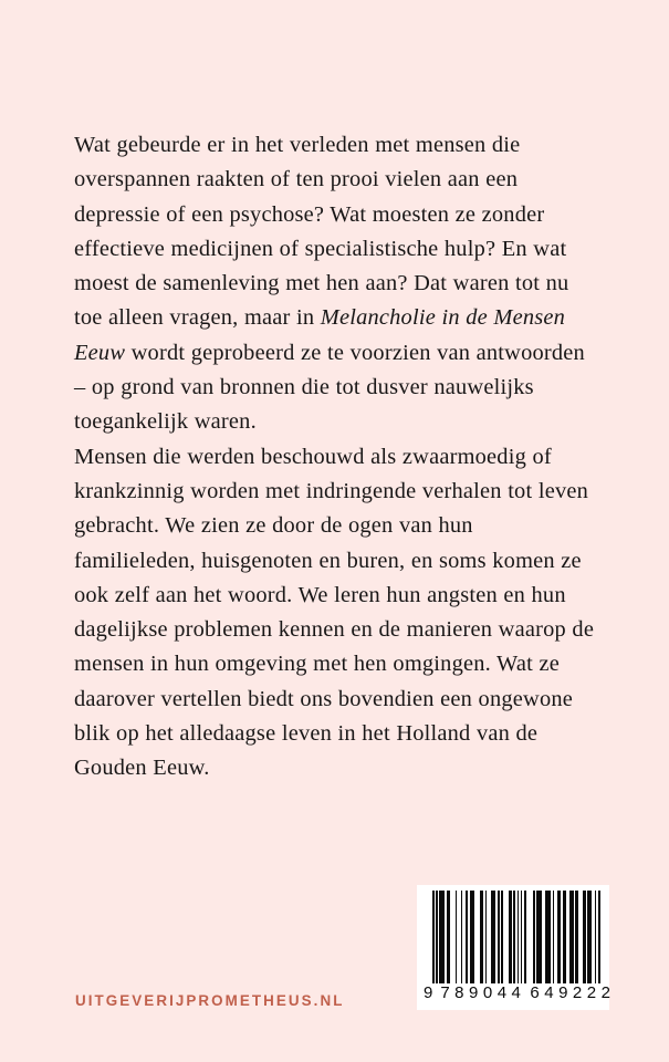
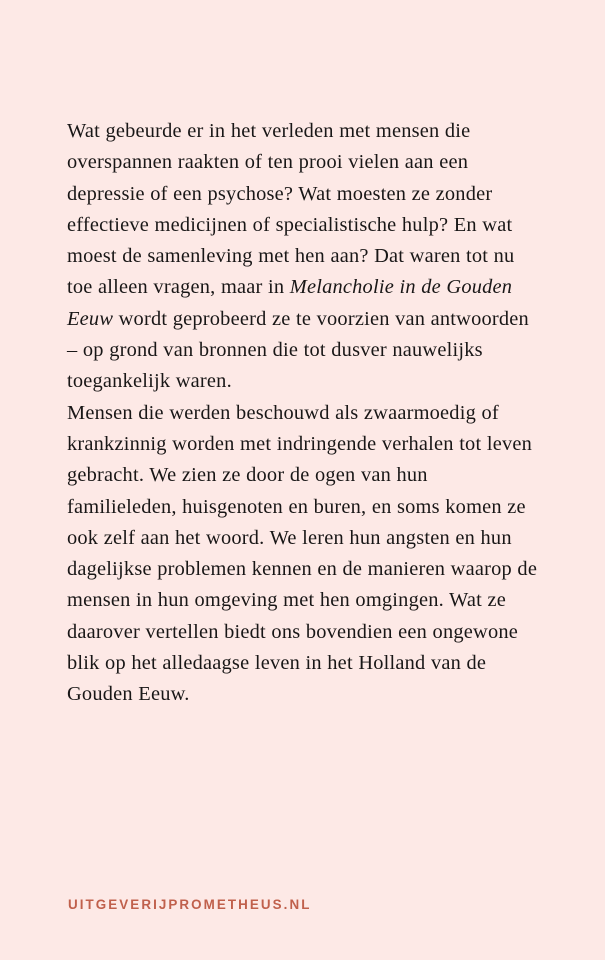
- Wat gebeurde er in het verleden met mensen die overspannen raakten of ten prooi vielen aan een depressie of een psychose? Wat moesten ze zonder effectieve medicijnen of specialistische hulp? En wat moest de samenleving met hen aan? Dat waren tot nu toe alleen vragen, maar in Melancholie in de Mensen Eeuw wordt geprobeerd ze te voorzien van antwoorden – op grond van bronnen die tot dusver nauwelijks toegankelijk waren.
+ Wat gebeurde er in het verleden met mensen die overspannen raakten of ten prooi vielen aan een depressie of een psychose? Wat moesten ze zonder effectieve medicijnen of specialistische hulp? En wat moest de samenleving met hen aan? Dat waren tot nu toe alleen vragen, maar in Melancholie in de Gouden Eeuw wordt geprobeerd ze te voorzien van antwoorden – op grond van bronnen die tot dusver nauwelijks toegankelijk waren.
  Mensen die werden beschouwd als zwaarmoedig of krankzinnig worden met indringende verhalen tot leven gebracht. We zien ze door de ogen van hun familieleden, huisgenoten en buren, en soms komen ze ook zelf aan het woord. We leren hun angsten en hun dagelijkse problemen kennen en de manieren waarop de mensen in hun omgeving met hen omgingen. Wat ze daarover vertellen biedt ons bovendien een ongewone blik op het alledaagse leven in het Holland van de Gouden Eeuw.
  UITGEVERIJPROMETHEUS.NL
- 9
- 789044
- 649222
